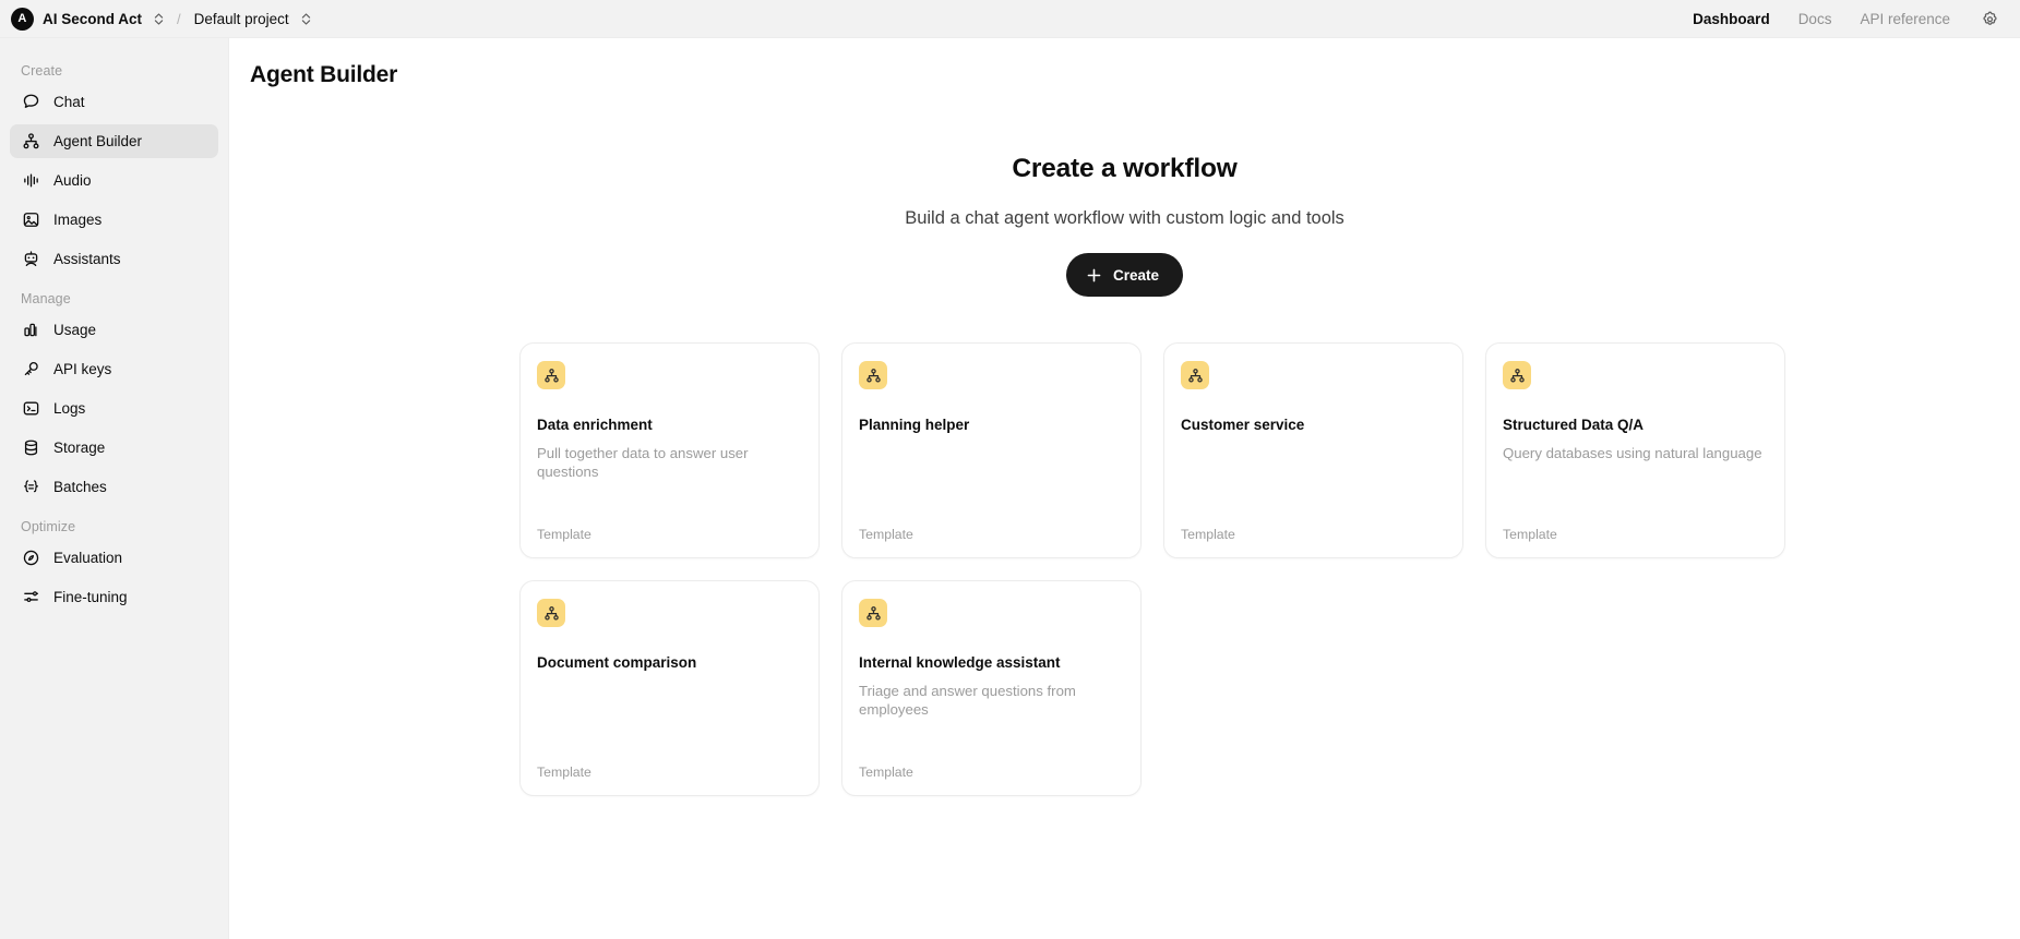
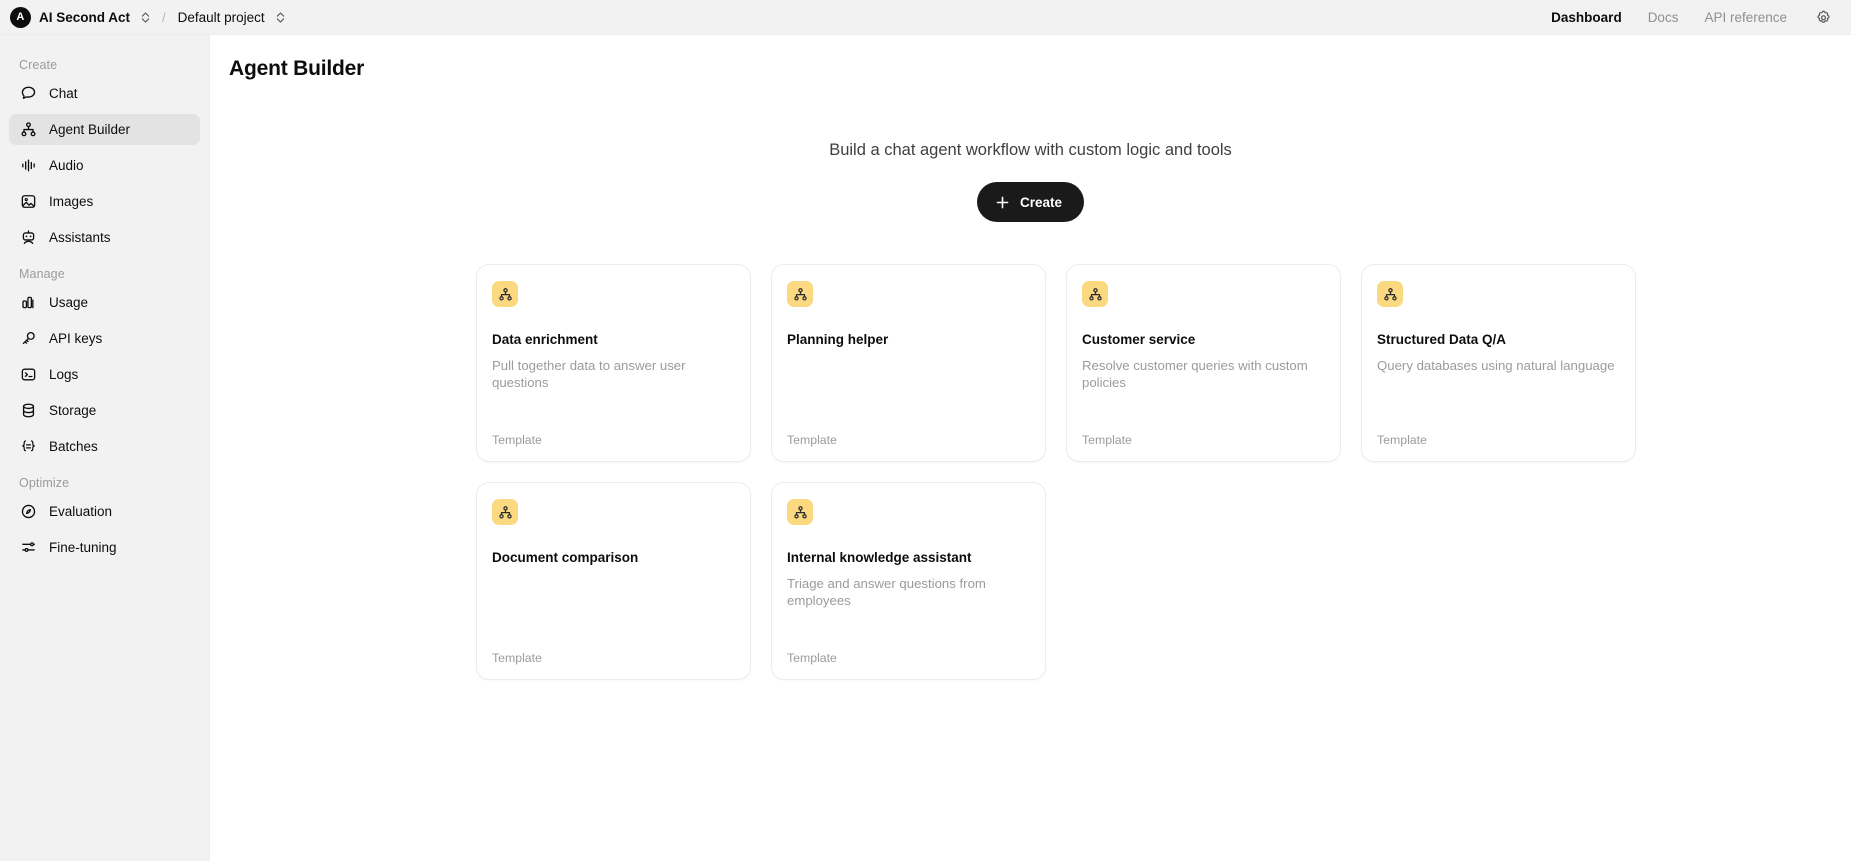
  A
  AI Second Act
  /
  Default project
  Dashboard
  Docs
  API reference
  Create
  Chat
  Agent Builder
  Audio
  Images
  Assistants
  Manage
  Usage
  API keys
  Logs
  Storage
  Batches
  Optimize
  Evaluation
  Fine-tuning
  Agent Builder
- Create a workflow
  Build a chat agent workflow with custom logic and tools
  Create
  Data enrichment
  Pull together data to answer user questions
  Template
  Planning helper
  Template
  Customer service
+ Resolve customer queries with custom policies
  Template
  Structured Data Q/A
  Query databases using natural language
  Template
  Document comparison
  Template
  Internal knowledge assistant
  Triage and answer questions from employees
  Template
